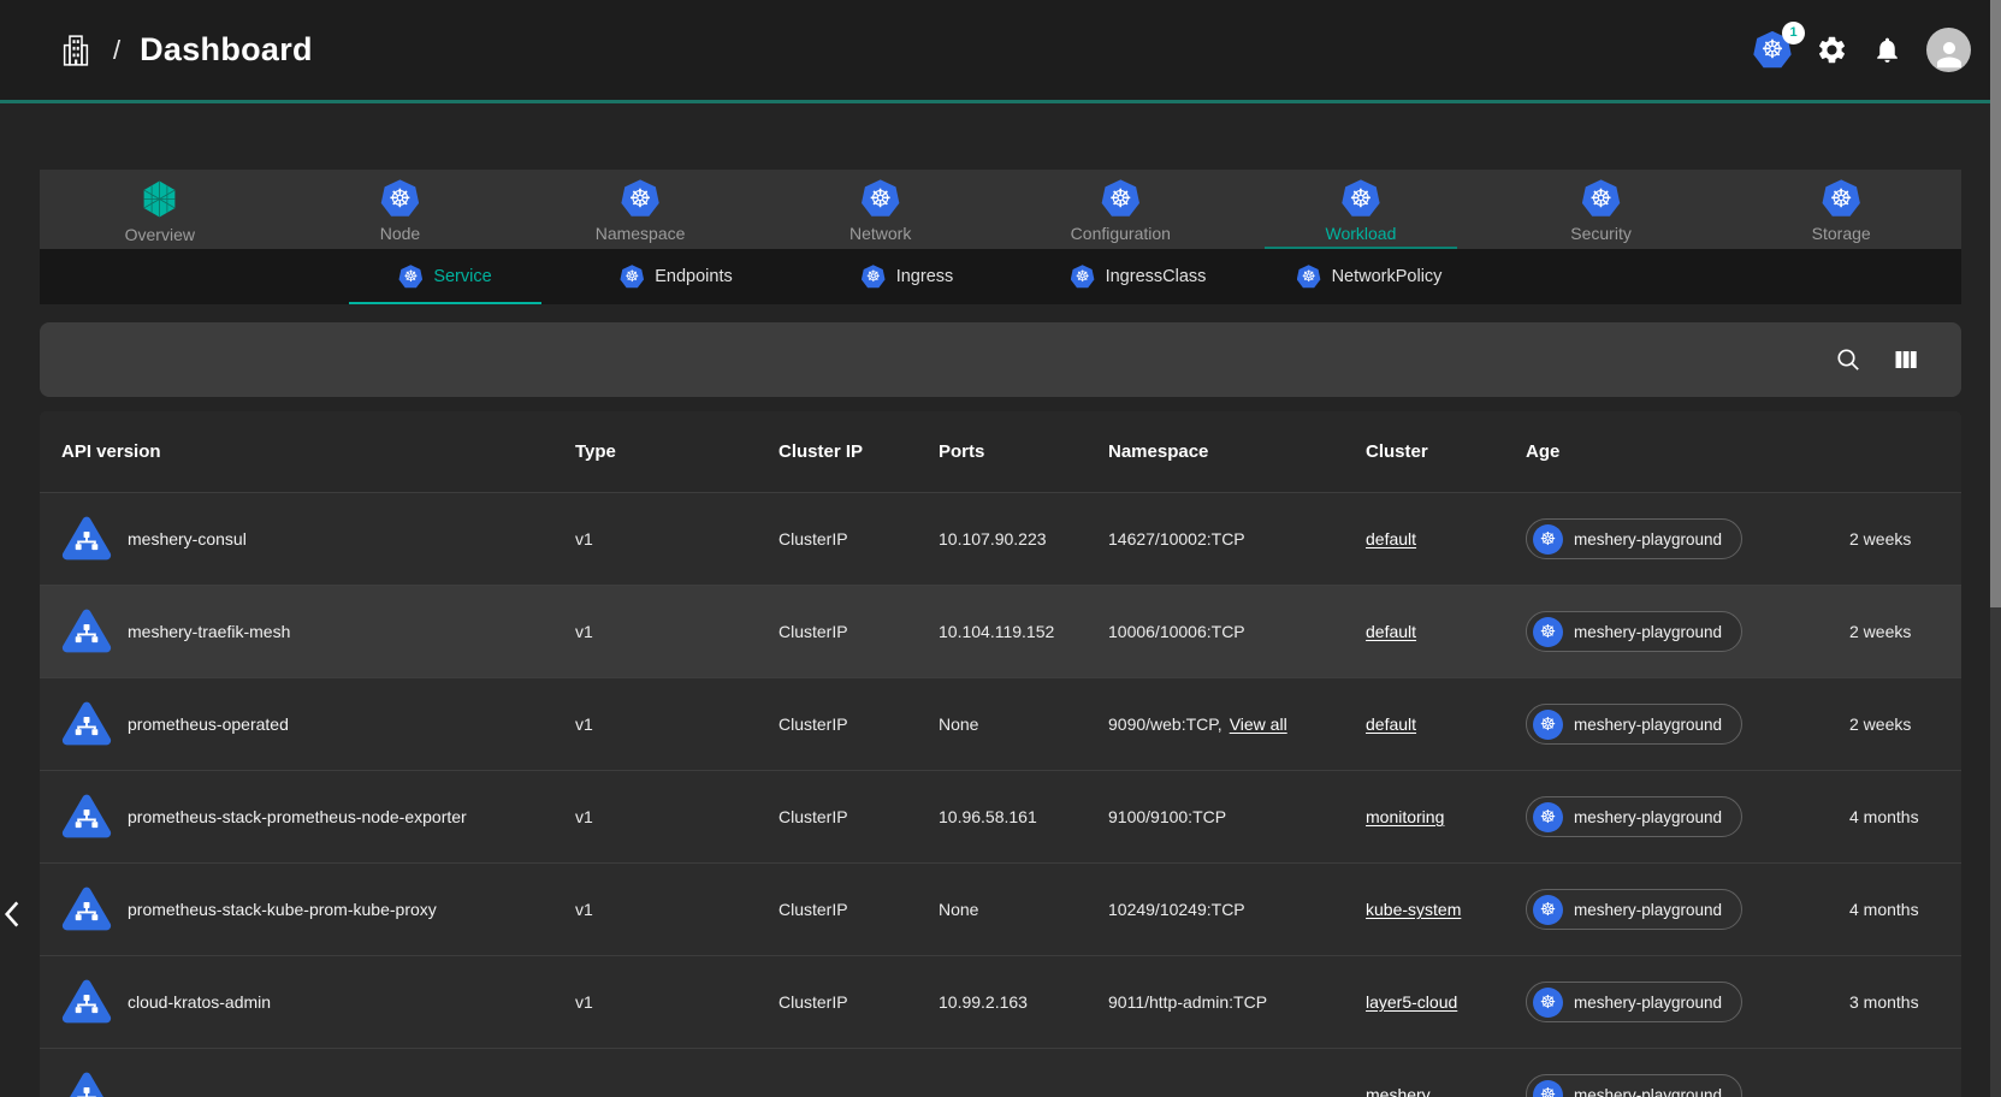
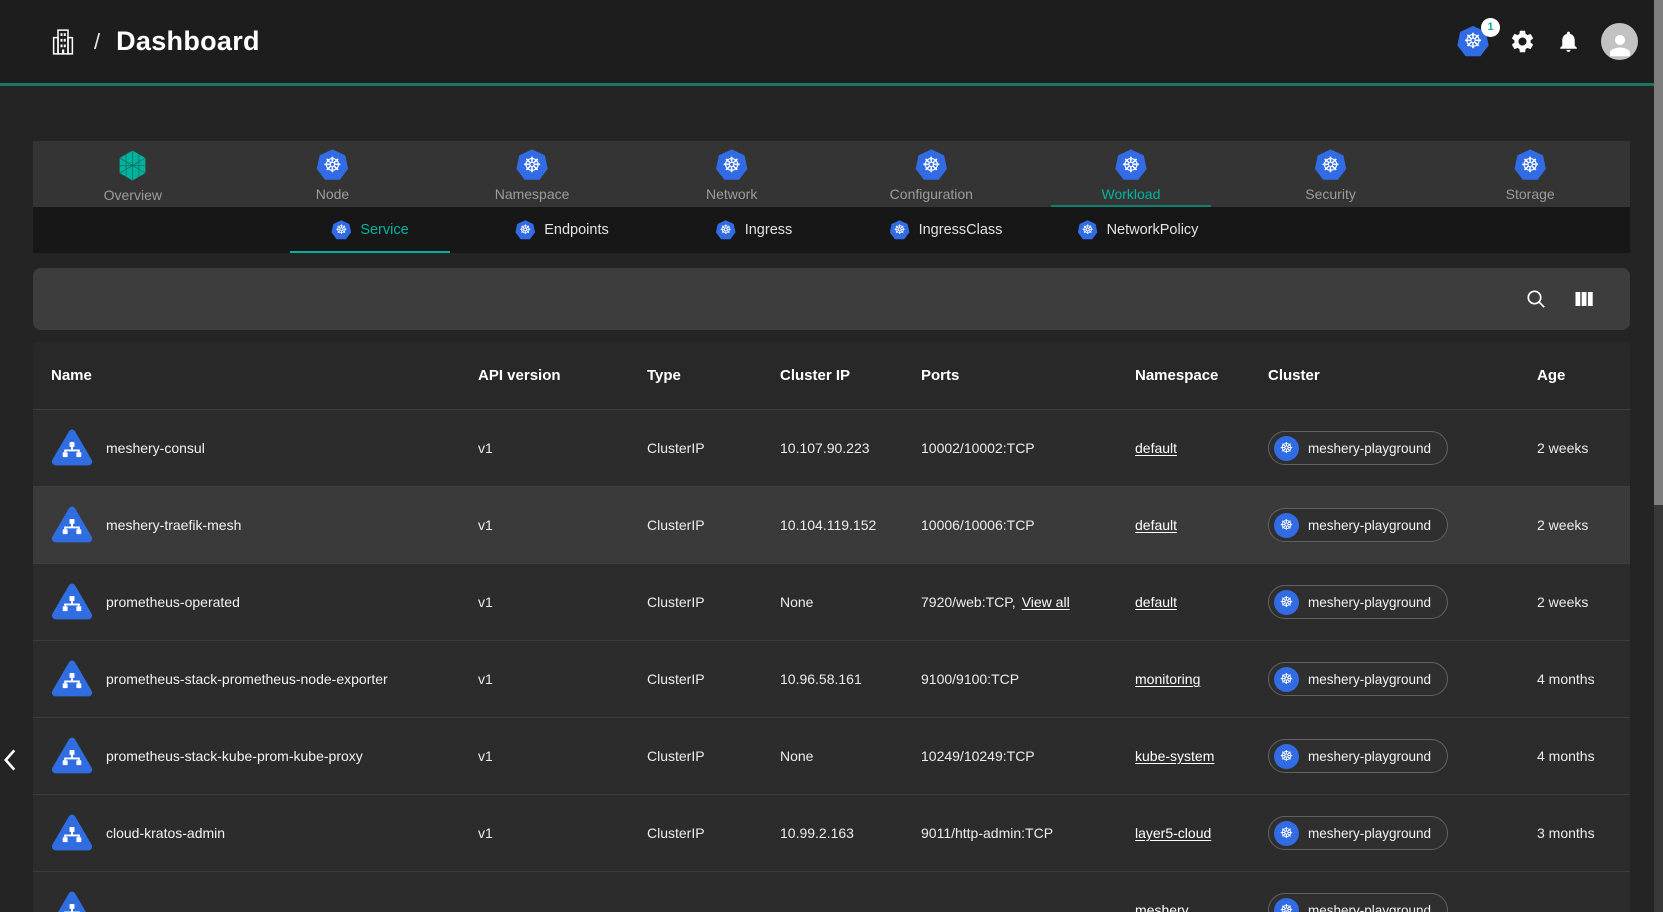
  /
  Dashboard
  ☸
  1
  Overview
  ☸
  Node
  ☸
  Namespace
  ☸
  Network
  ☸
  Configuration
  ☸
  Workload
  ☸
  Security
  ☸
  Storage
  ☸
  Service
  ☸
  Endpoints
  ☸
  Ingress
  ☸
  IngressClass
  ☸
  NetworkPolicy
+ Name
  API version
  Type
  Cluster IP
  Ports
  Namespace
  Cluster
  Age
  meshery-consul
  v1
  ClusterIP
  10.107.90.223
- 14627/10002:TCP
+ 10002/10002:TCP
  default
  ☸
  meshery-playground
  2 weeks
  meshery-traefik-mesh
  v1
  ClusterIP
  10.104.119.152
  10006/10006:TCP
  default
  ☸
  meshery-playground
  2 weeks
  prometheus-operated
  v1
  ClusterIP
  None
- 9090/web:TCP, View all
+ 7920/web:TCP, View all
  default
  ☸
  meshery-playground
  2 weeks
  prometheus-stack-prometheus-node-exporter
  v1
  ClusterIP
  10.96.58.161
  9100/9100:TCP
  monitoring
  ☸
  meshery-playground
  4 months
  prometheus-stack-kube-prom-kube-proxy
  v1
  ClusterIP
  None
  10249/10249:TCP
  kube-system
  ☸
  meshery-playground
  4 months
  cloud-kratos-admin
  v1
  ClusterIP
  10.99.2.163
  9011/http-admin:TCP
  layer5-cloud
  ☸
  meshery-playground
  3 months
  meshery
  ☸
  meshery-playground
